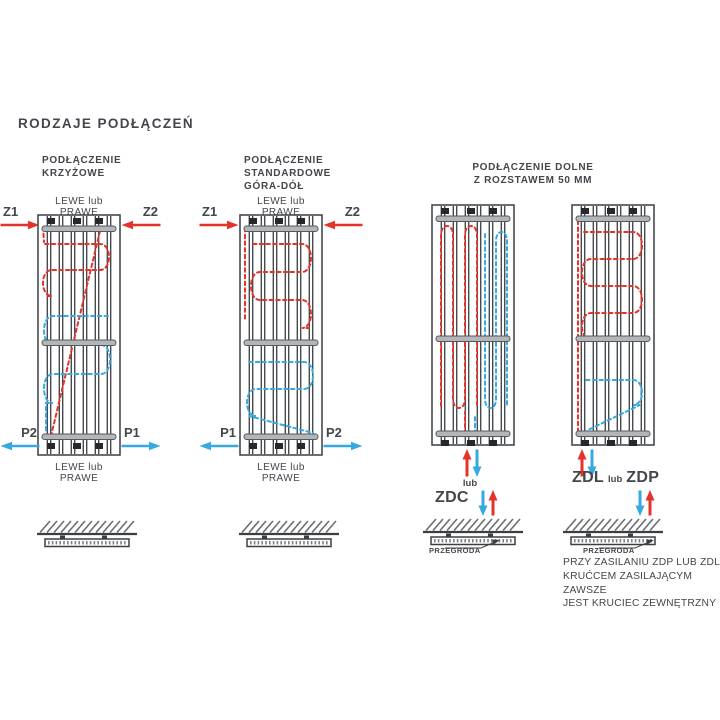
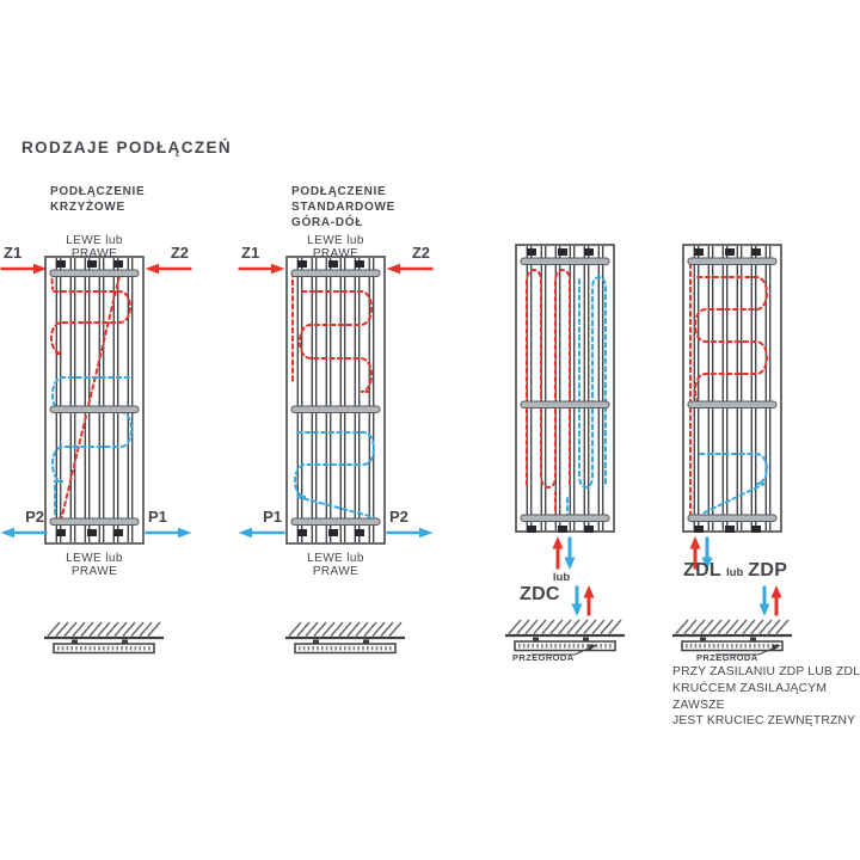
  RODZAJE PODŁĄCZEŃ
  PODŁĄCZENIE
  KRZYŻOWE
  LEWE lub PRAWE
  Z1
  Z2
  P2
  P1
  LEWE lub PRAWE
  PODŁĄCZENIE
  STANDARDOWE
  GÓRA-DÓŁ
  LEWE lub PRAWE
  Z1
  Z2
  P1
  P2
  LEWE lub PRAWE
- PODŁĄCZENIE DOLNE
- Z ROZSTAWEM 50 MM
  lub
  ZDC
  PRZEGRODA
  ZDL
  lub
  ZDP
  PRZEGRODA
  PRZY ZASILANIU ZDP LUB ZDL
  KRUĆCEM ZASILAJĄCYM ZAWSZE
  JEST KRUCIEC ZEWNĘTRZNY
